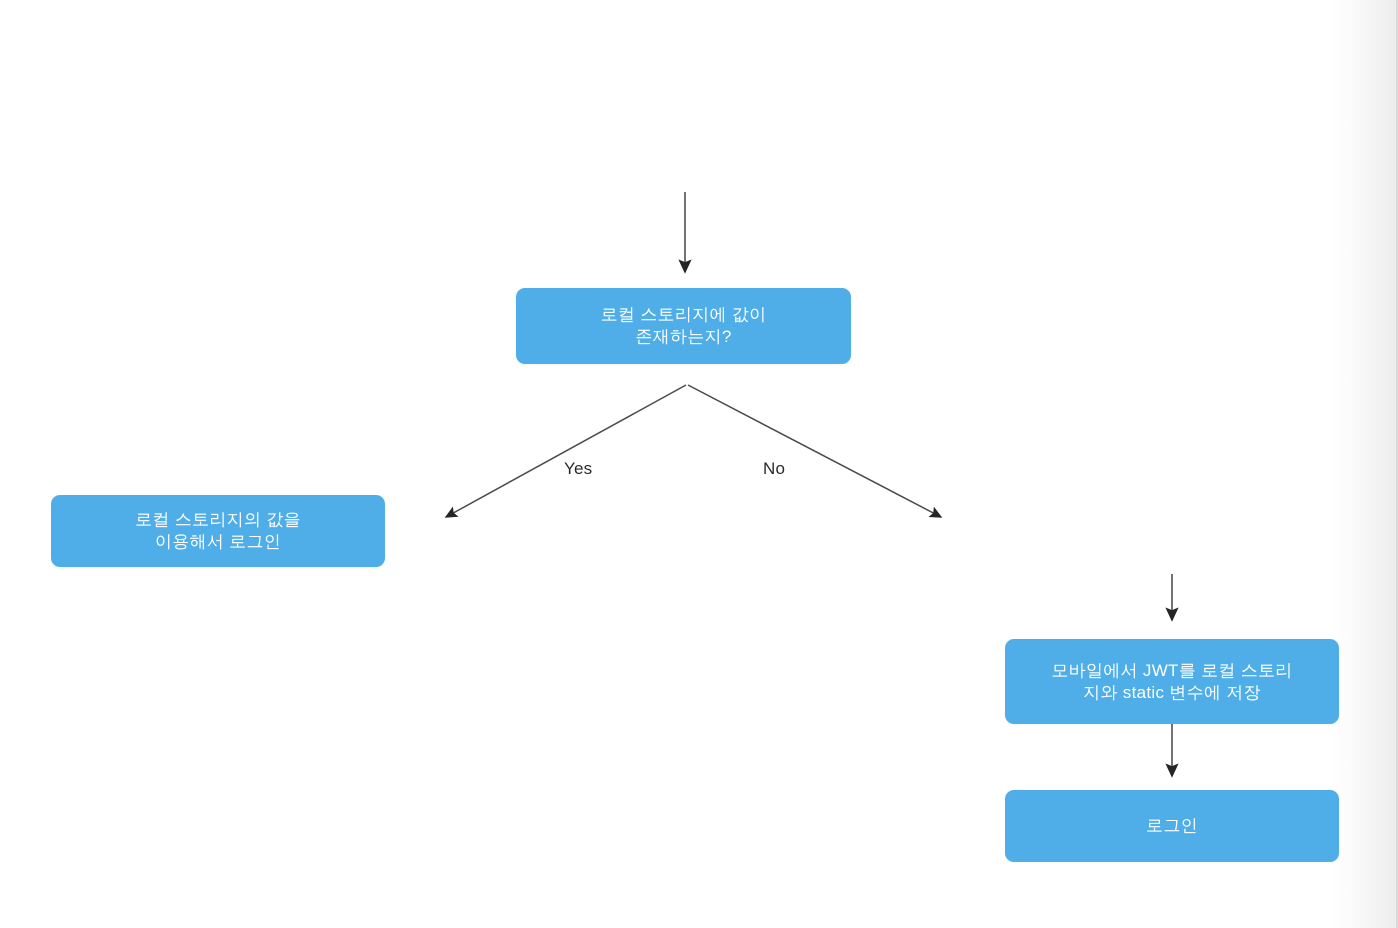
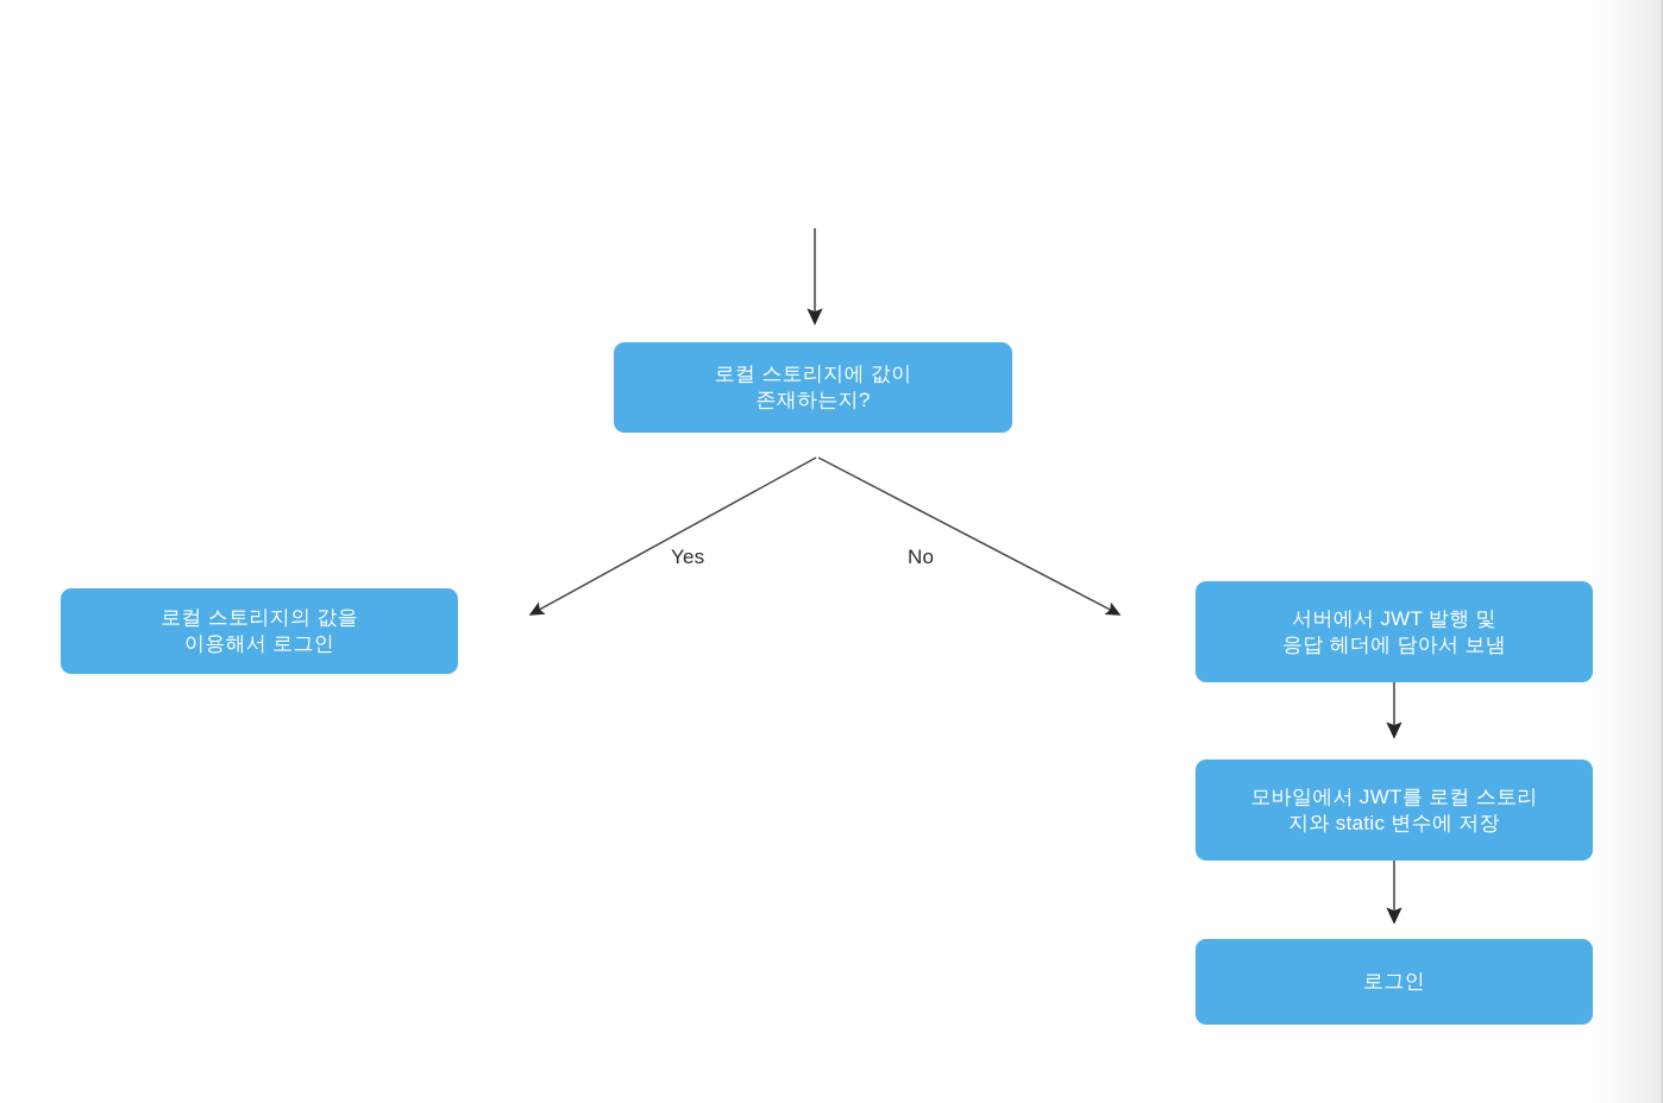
  로컬 스토리지에 값이
  존재하는지?
  로컬 스토리지의 값을
  이용해서 로그인
+ 서버에서 JWT 발행 및
+ 응답 헤더에 담아서 보냄
  모바일에서 JWT를 로컬 스토리
  지와 static 변수에 저장
  로그인
  Yes
  No
